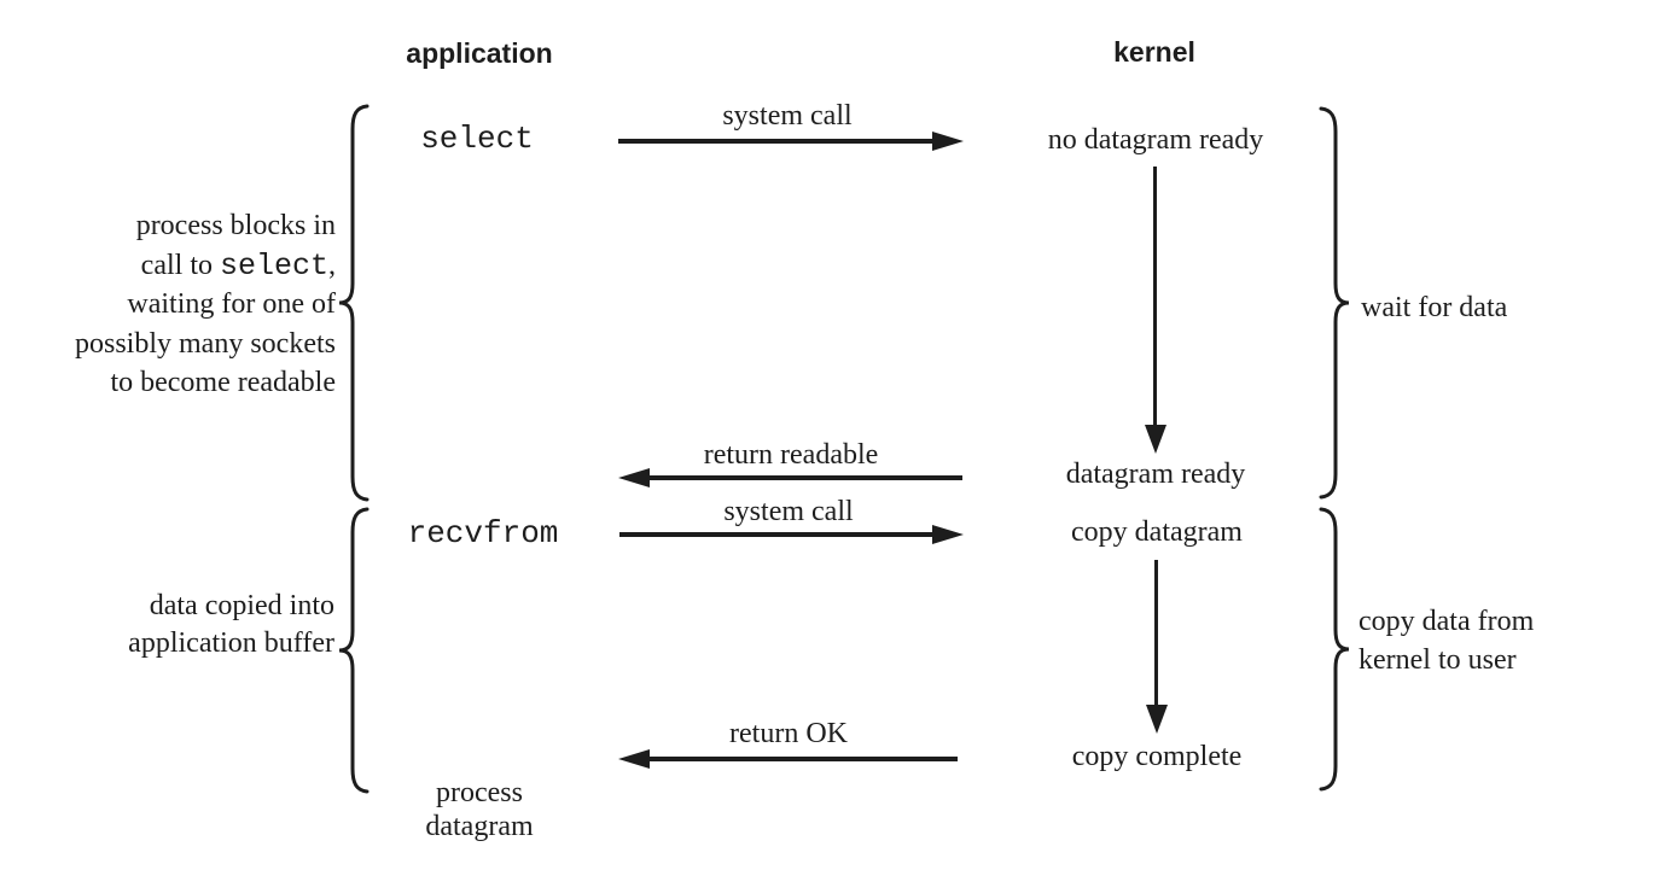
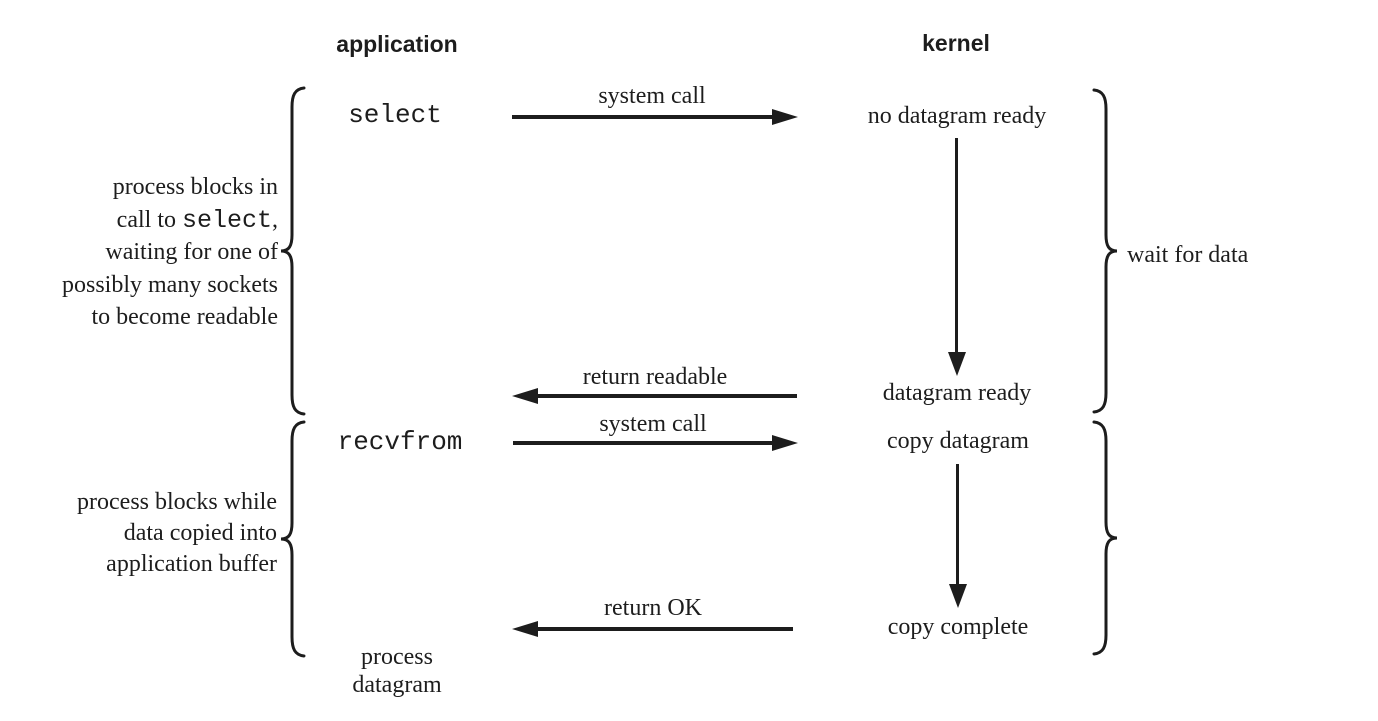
  application
  kernel
  select
  recvfrom
  process
  datagram
  no datagram ready
  datagram ready
  copy datagram
  copy complete
  system call
  return readable
  system call
  return OK
  process blocks in
  call to select,
  waiting for one of
  possibly many sockets
  to become readable
+ process blocks while
  data copied into
  application buffer
  wait for data
- copy data from
- kernel to user
